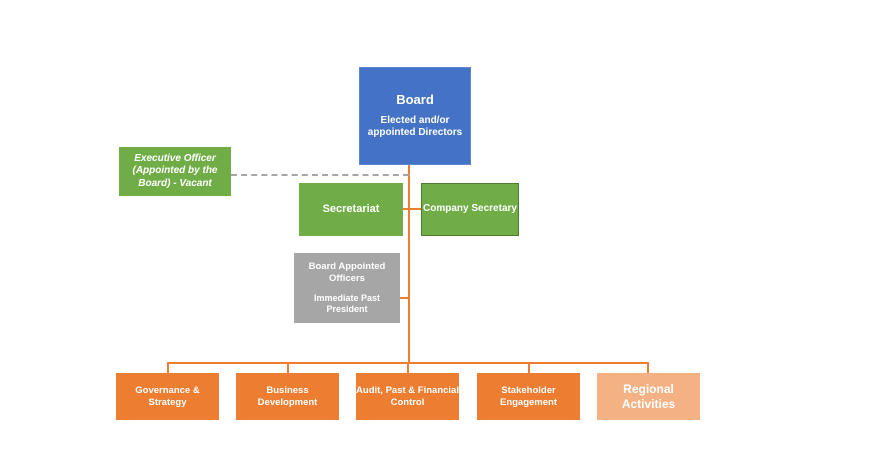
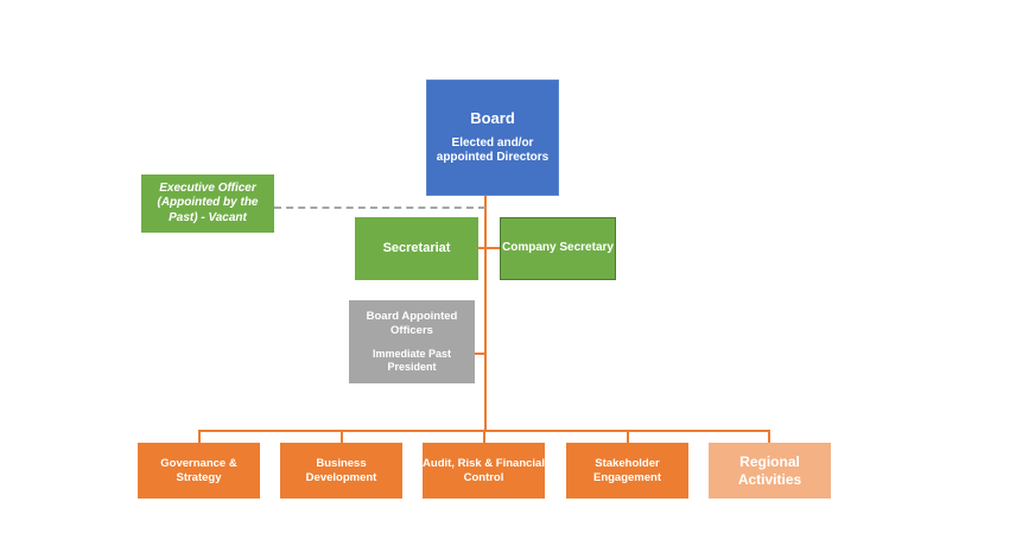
  Board
  Elected and/or appointed Directors
- Executive Officer (Appointed by the Board) - Vacant
+ Executive Officer (Appointed by the Past) - Vacant
  Secretariat
  Company Secretary
  Board Appointed Officers
  Immediate Past President
  Governance & Strategy
  Business Development
- Audit, Past & Financial Control
+ Audit, Risk & Financial Control
  Stakeholder Engagement
  Regional Activities
